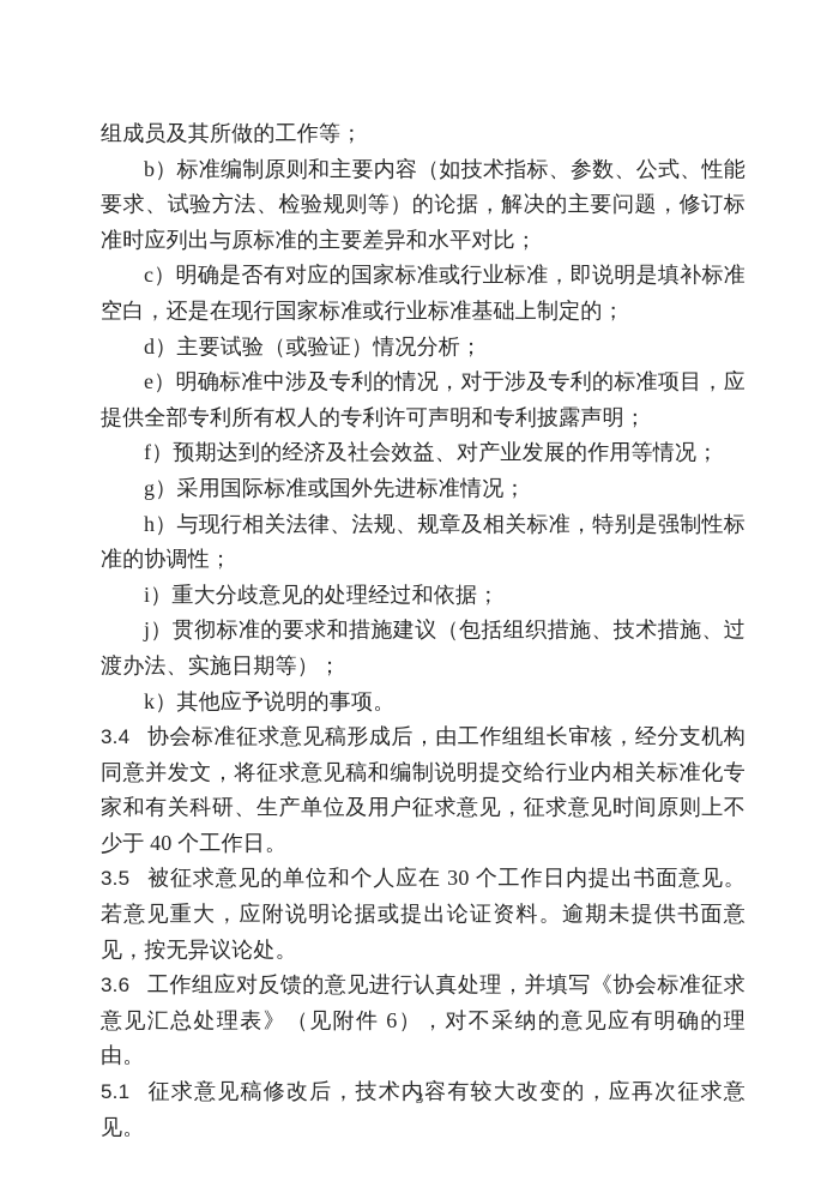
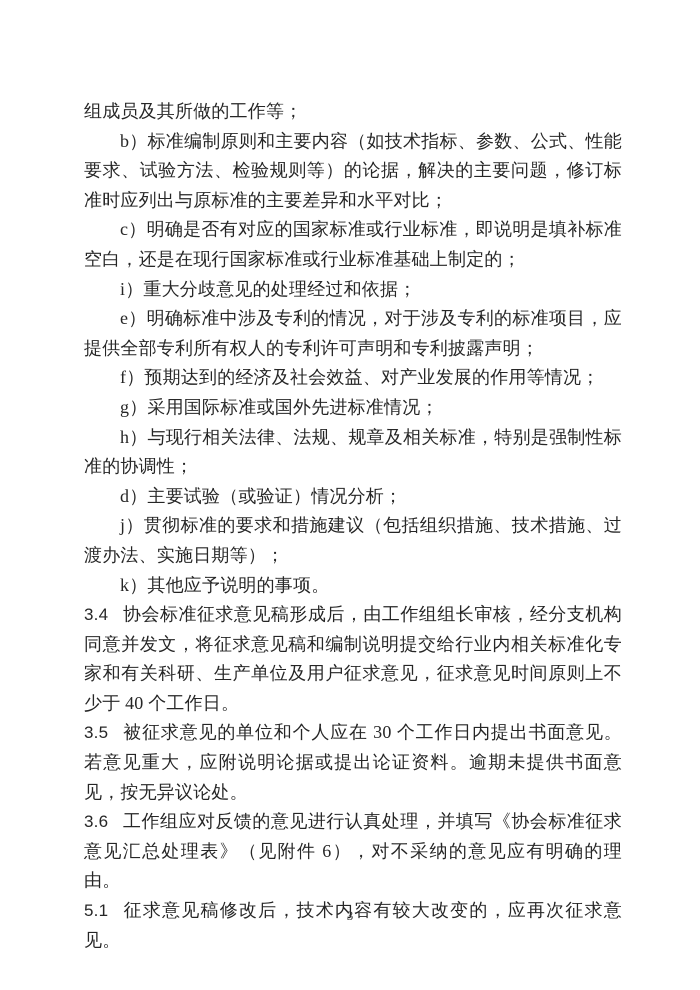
  组成员及其所做的工作等；
  b）标准编制原则和主要内容（如技术指标、参数、公式、性能要求、试验方法、检验规则等）的论据，解决的主要问题，修订标准时应列出与原标准的主要差异和水平对比；
  c）明确是否有对应的国家标准或行业标准，即说明是填补标准空白，还是在现行国家标准或行业标准基础上制定的；
- d）主要试验（或验证）情况分析；
+ i）重大分歧意见的处理经过和依据；
  e）明确标准中涉及专利的情况，对于涉及专利的标准项目，应提供全部专利所有权人的专利许可声明和专利披露声明；
  f）预期达到的经济及社会效益、对产业发展的作用等情况；
  g）采用国际标准或国外先进标准情况；
  h）与现行相关法律、法规、规章及相关标准，特别是强制性标准的协调性；
- i）重大分歧意见的处理经过和依据；
+ d）主要试验（或验证）情况分析；
  j）贯彻标准的要求和措施建议（包括组织措施、技术措施、过渡办法、实施日期等）；
  k）其他应予说明的事项。
  3.4 协会标准征求意见稿形成后，由工作组组长审核，经分支机构同意并发文，将征求意见稿和编制说明提交给行业内相关标准化专家和有关科研、生产单位及用户征求意见，征求意见时间原则上不少于 40 个工作日。
  3.5 被征求意见的单位和个人应在 30 个工作日内提出书面意见。若意见重大，应附说明论据或提出论证资料。逾期未提供书面意见，按无异议论处。
  3.6 工作组应对反馈的意见进行认真处理，并填写《协会标准征求意见汇总处理表》（见附件 6），对不采纳的意见应有明确的理由。
  5.1 征求意见稿修改后，技术内容有较大改变的，应再次征求意见。
  3
